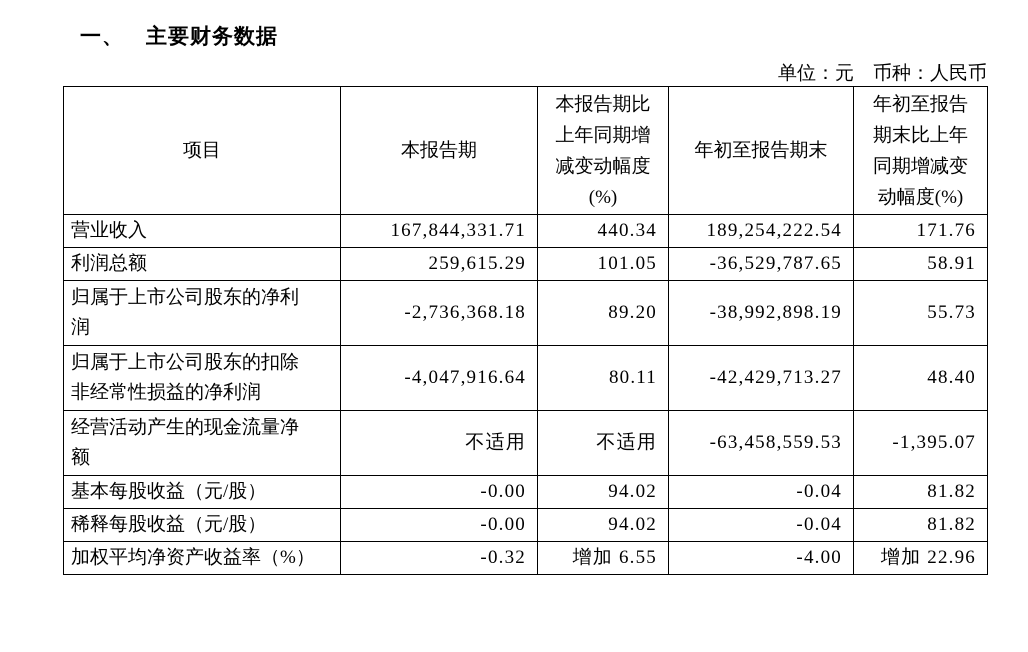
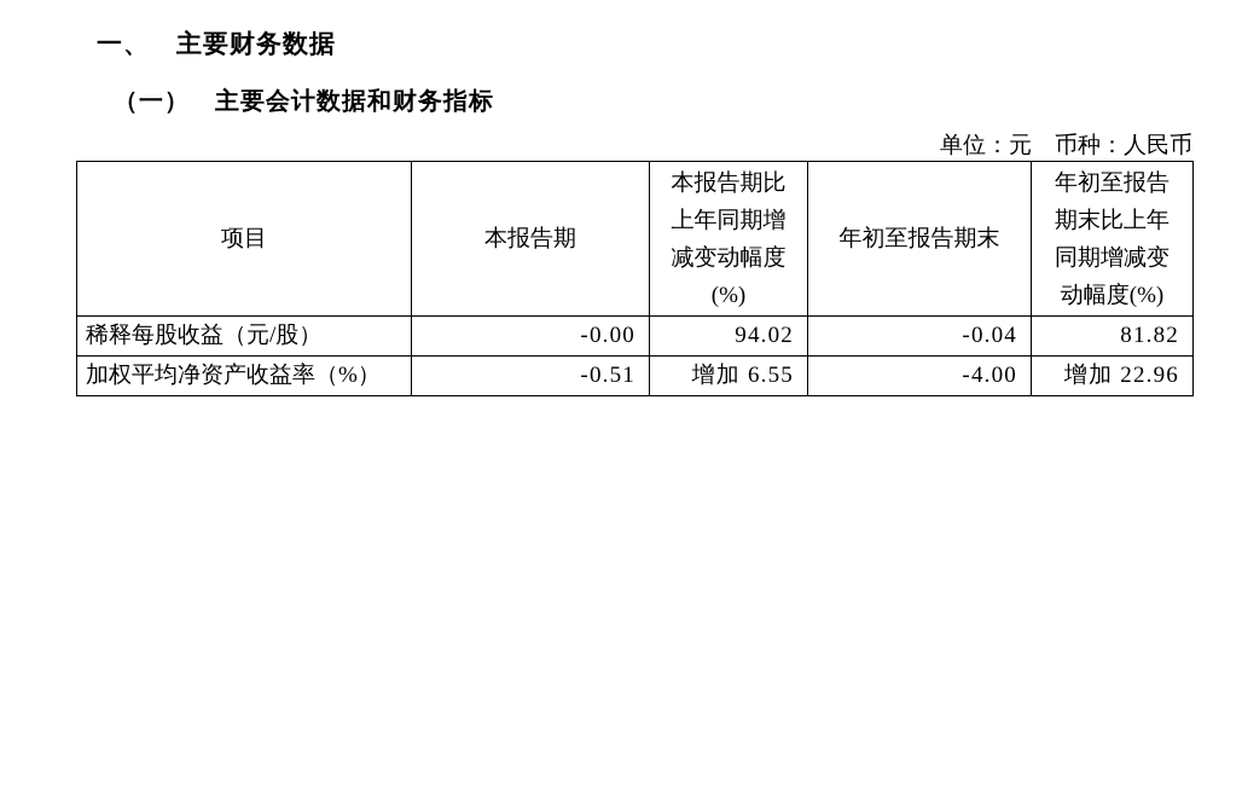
  一、 主要财务数据
+ （一） 主要会计数据和财务指标
  单位：元 币种：人民币
  项目	本报告期	本报告期比 上年同期增 减变动幅度 (%)	年初至报告期末	年初至报告 期末比上年 同期增减变 动幅度(%)
- 营业收入	167,844,331.71	440.34	189,254,222.54	171.76
- 利润总额	259,615.29	101.05	-36,529,787.65	58.91
- 归属于上市公司股东的净利 润	-2,736,368.18	89.20	-38,992,898.19	55.73
- 归属于上市公司股东的扣除 非经常性损益的净利润	-4,047,916.64	80.11	-42,429,713.27	48.40
- 经营活动产生的现金流量净 额	不适用	不适用	-63,458,559.53	-1,395.07
- 基本每股收益（元/股）	-0.00	94.02	-0.04	81.82
  稀释每股收益（元/股）	-0.00	94.02	-0.04	81.82
- 加权平均净资产收益率（%）	-0.32	增加 6.55	-4.00	增加 22.96
+ 加权平均净资产收益率（%）	-0.51	增加 6.55	-4.00	增加 22.96
